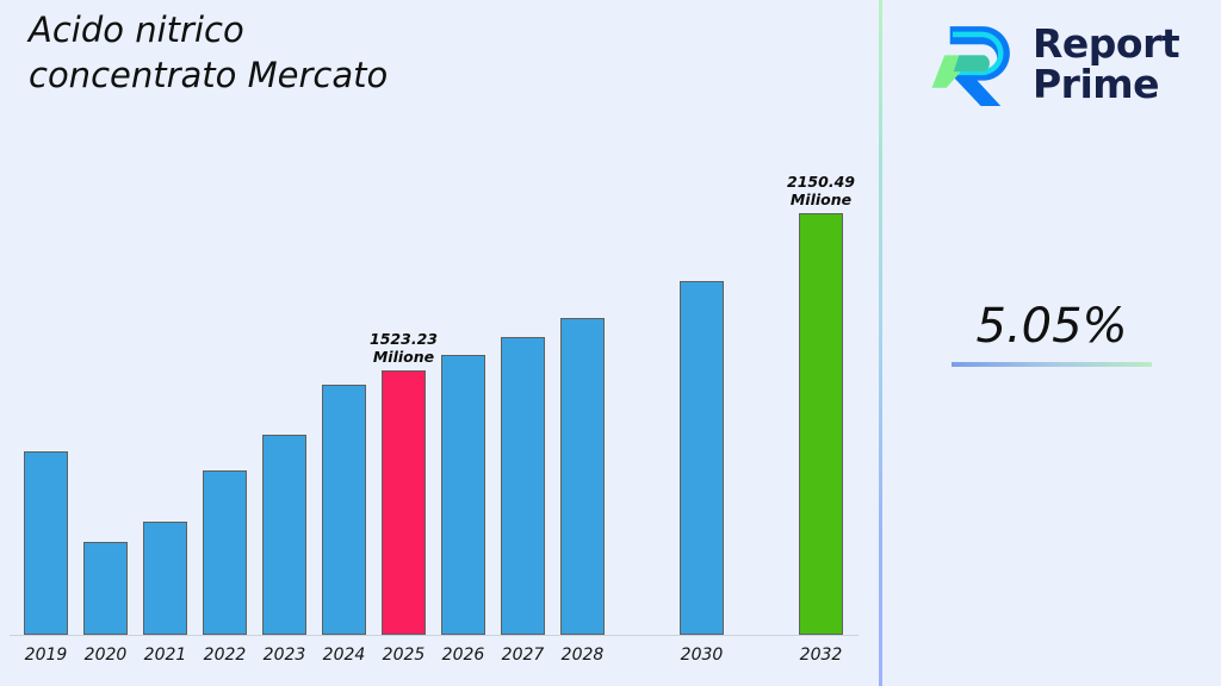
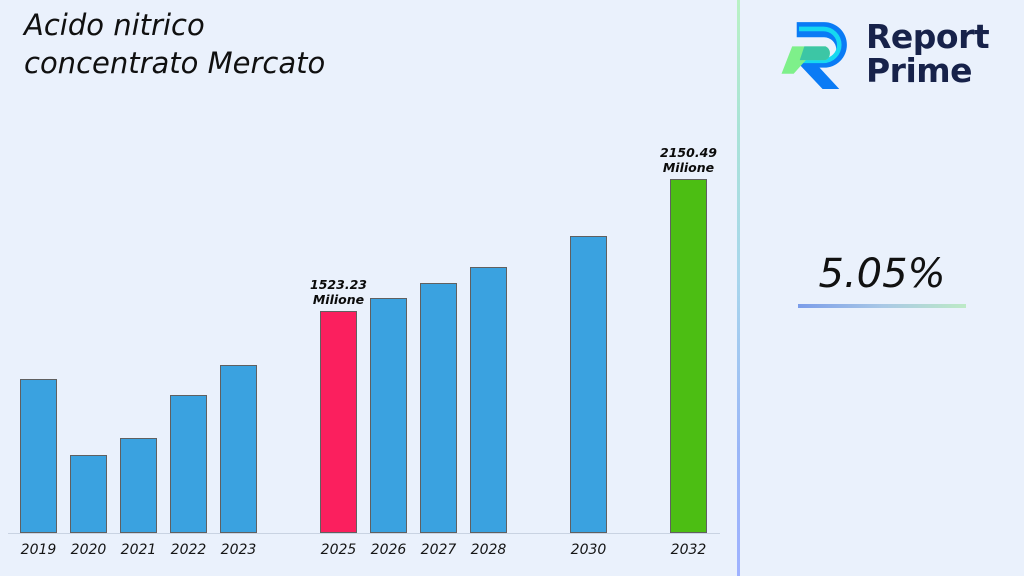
  Acido nitrico
  concentrato Mercato
  2019
  2020
  2021
  2022
  2023
- 2024
  1523.23
  Milione
  2025
  2026
  2027
  2028
  2030
  2150.49
  Milione
  2032
  Report
  Prime
  5.05%
